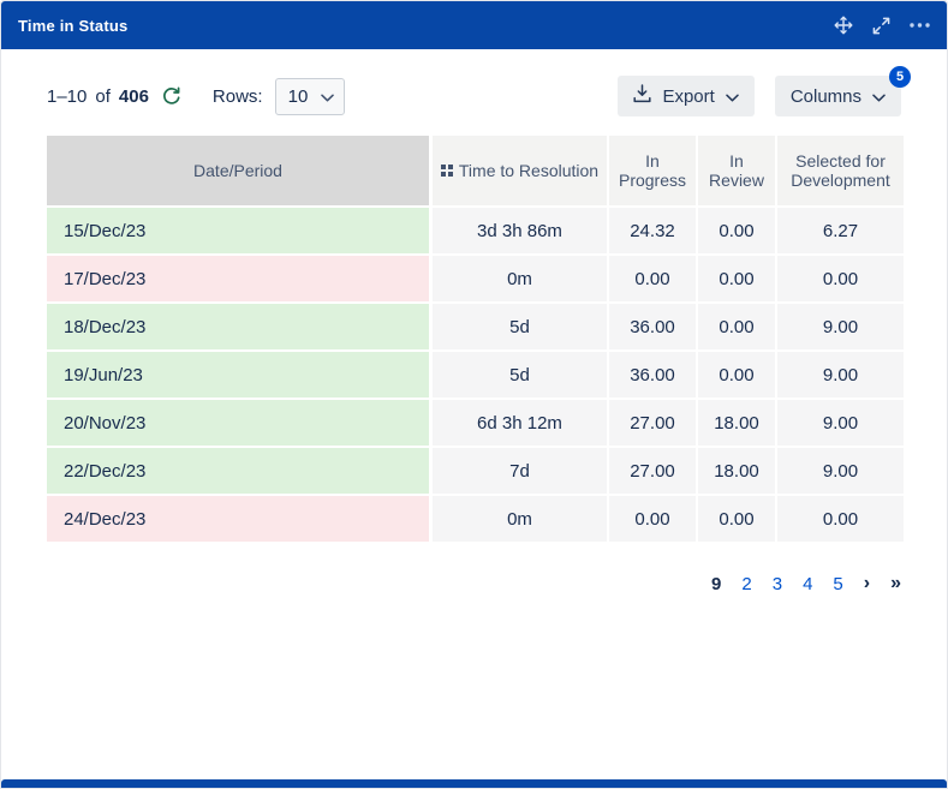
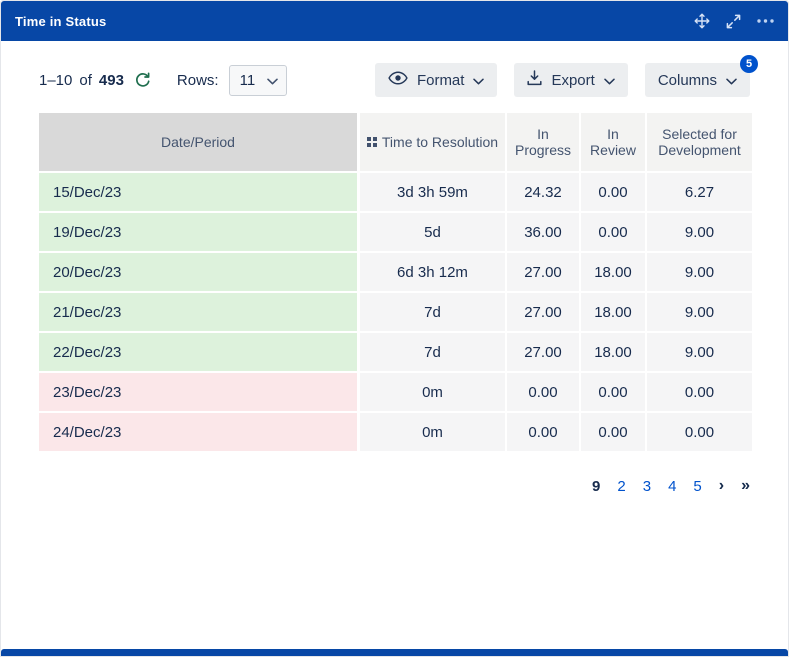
  Time in Status
  1–10
  of
- 406
+ 493
  Rows:
- 10
+ 11
+ Format
  Export
  Columns
  5
  Date/Period	Time to Resolution	In Progress	In Review	Selected for Development
- 15/Dec/23	3d 3h 86m	24.32	0.00	6.27
+ 15/Dec/23	3d 3h 59m	24.32	0.00	6.27
- 17/Dec/23	0m	0.00	0.00	0.00
- 18/Dec/23	5d	36.00	0.00	9.00
- 19/Jun/23	5d	36.00	0.00	9.00
+ 19/Dec/23	5d	36.00	0.00	9.00
- 20/Nov/23	6d 3h 12m	27.00	18.00	9.00
+ 20/Dec/23	6d 3h 12m	27.00	18.00	9.00
+ 21/Dec/23	7d	27.00	18.00	9.00
  22/Dec/23	7d	27.00	18.00	9.00
+ 23/Dec/23	0m	0.00	0.00	0.00
  24/Dec/23	0m	0.00	0.00	0.00
  9
  2
  3
  4
  5
  ›
  »
